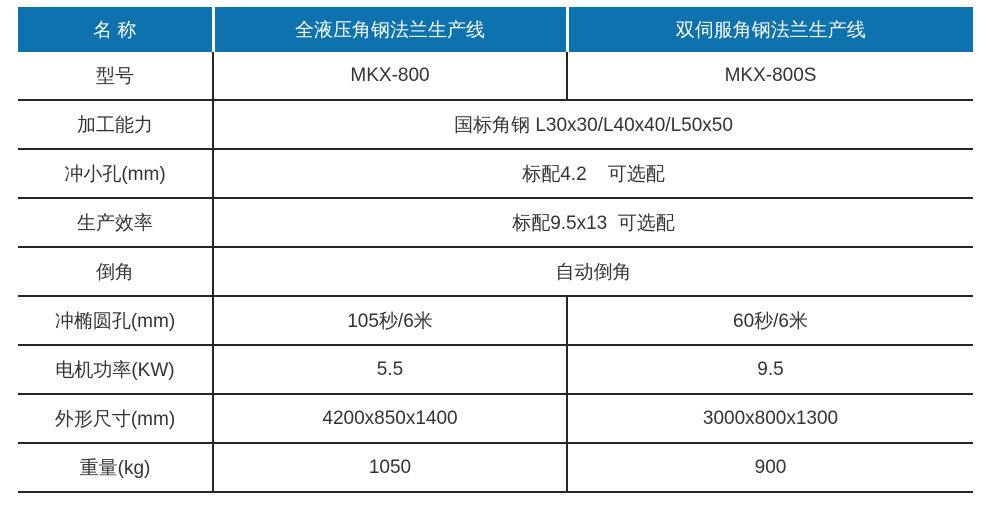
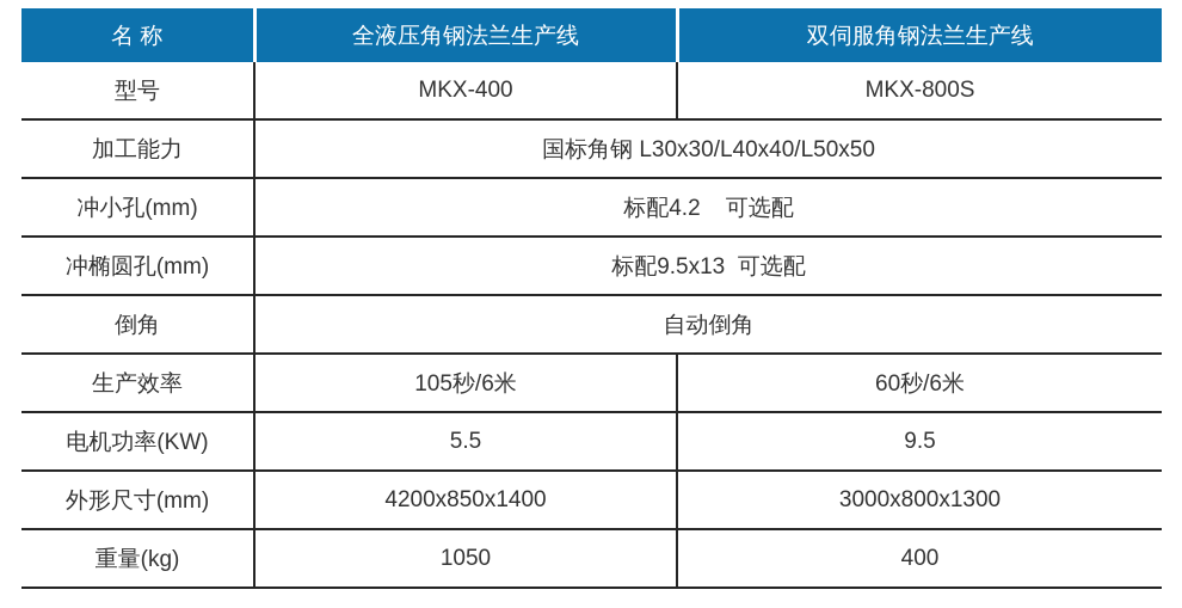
  名 称	全液压角钢法兰生产线	双伺服角钢法兰生产线
- 型号	MKX-800	MKX-800S
+ 型号	MKX-400	MKX-800S
  加工能力	国标角钢 L30x30/L40x40/L50x50
  冲小孔(mm)	标配4.2 可选配
- 生产效率	标配9.5x13 可选配
+ 冲椭圆孔(mm)	标配9.5x13 可选配
  倒角	自动倒角
- 冲椭圆孔(mm)	105秒/6米	60秒/6米
+ 生产效率	105秒/6米	60秒/6米
  电机功率(KW)	5.5	9.5
  外形尺寸(mm)	4200x850x1400	3000x800x1300
- 重量(kg)	1050	900
+ 重量(kg)	1050	400
